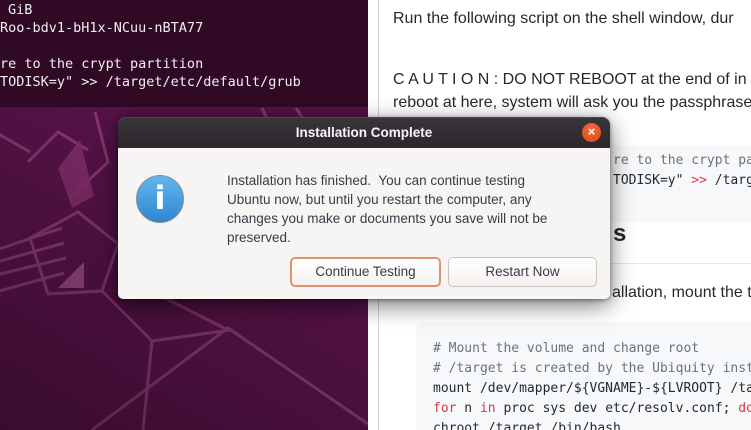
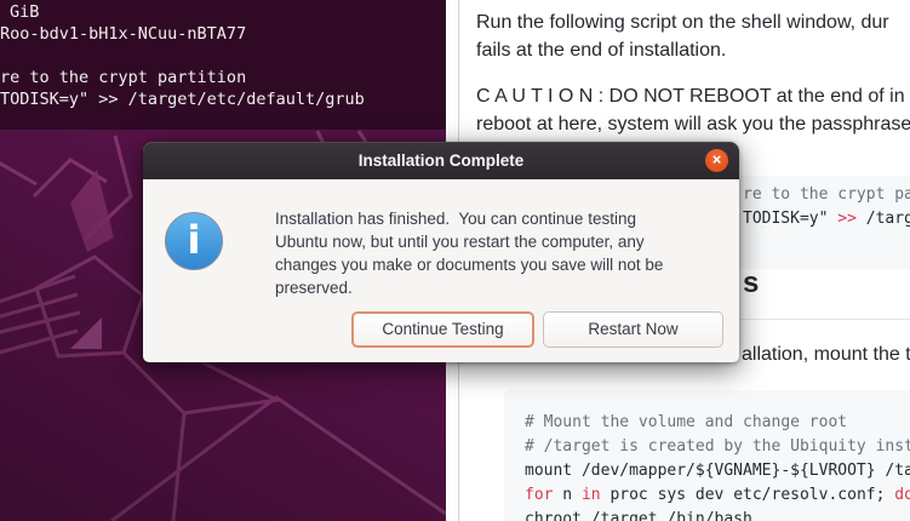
  Run the following script on the shell window, dur
+ fails at the end of installation.
  C A U T I O N : DO NOT REBOOT at the end of in
  reboot at here, system will ask you the passphrase
  re to the crypt pa
  TODISK=y" >> /targ
  s
  allation, mount the t
  # Mount the volume and change root
  # /target is created by the Ubiquity inst
  mount /dev/mapper/${VGNAME}-${LVROOT} /ta
  for n in proc sys dev etc/resolv.conf; do
  chroot /target /bin/bash
  GiB
  Roo-bdv1-bH1x-NCuu-nBTA77
  re to the crypt partition
  TODISK=y" >> /target/etc/default/grub
  Installation Complete
  ×
  i
  Installation has finished. You can continue testing
  Ubuntu now, but until you restart the computer, any
  changes you make or documents you save will not be
  preserved.
  Continue Testing
  Restart Now
